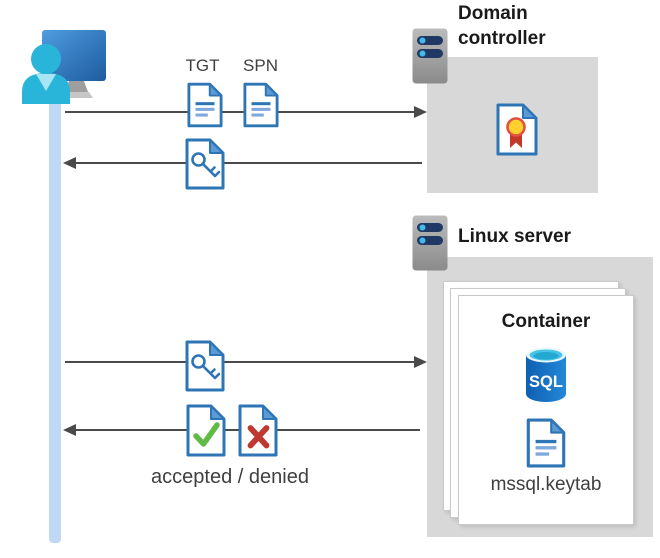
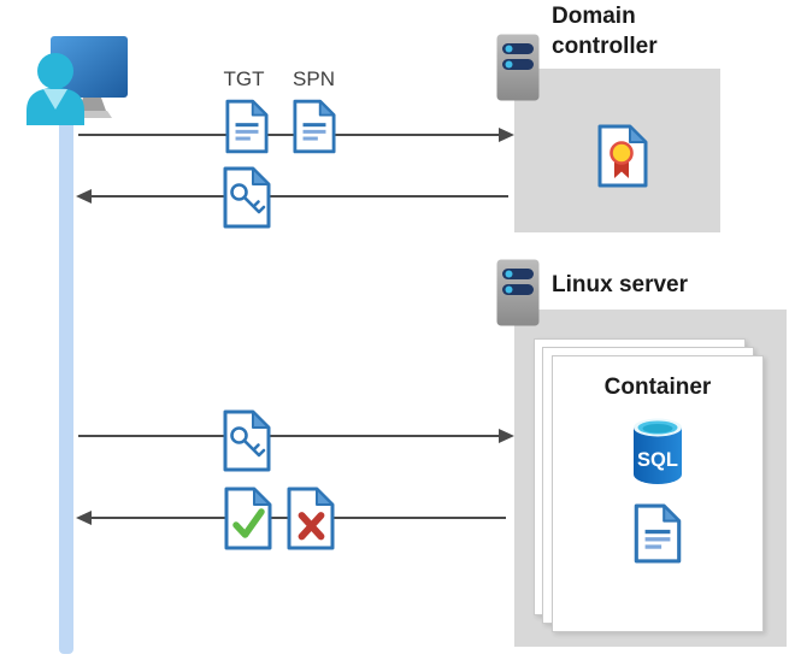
  TGT
  SPN
  Domain controller
  Linux server
  Container
  SQL
- mssql.keytab
- accepted / denied
